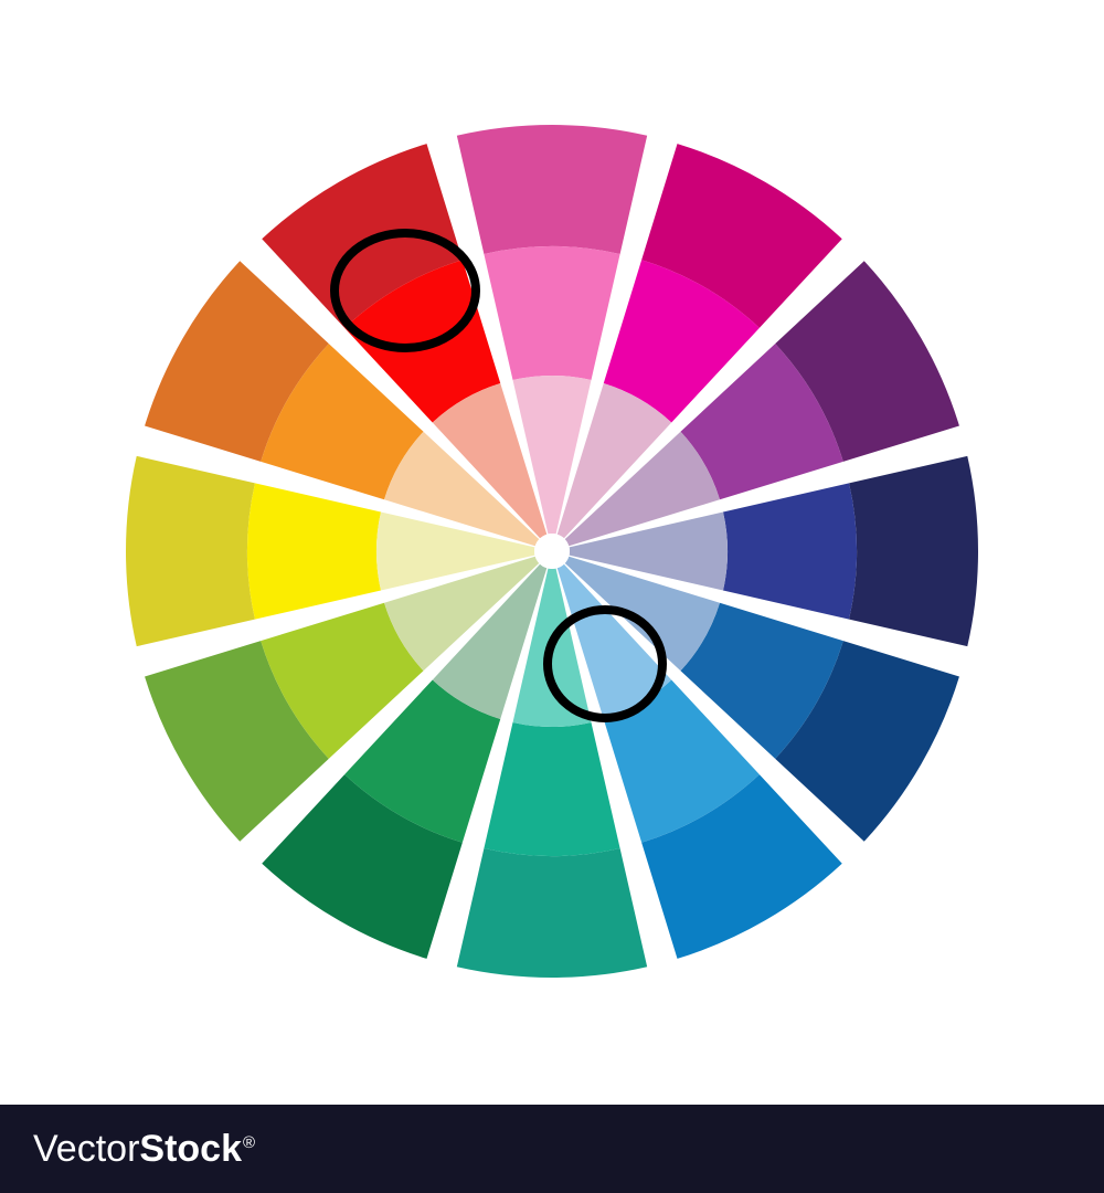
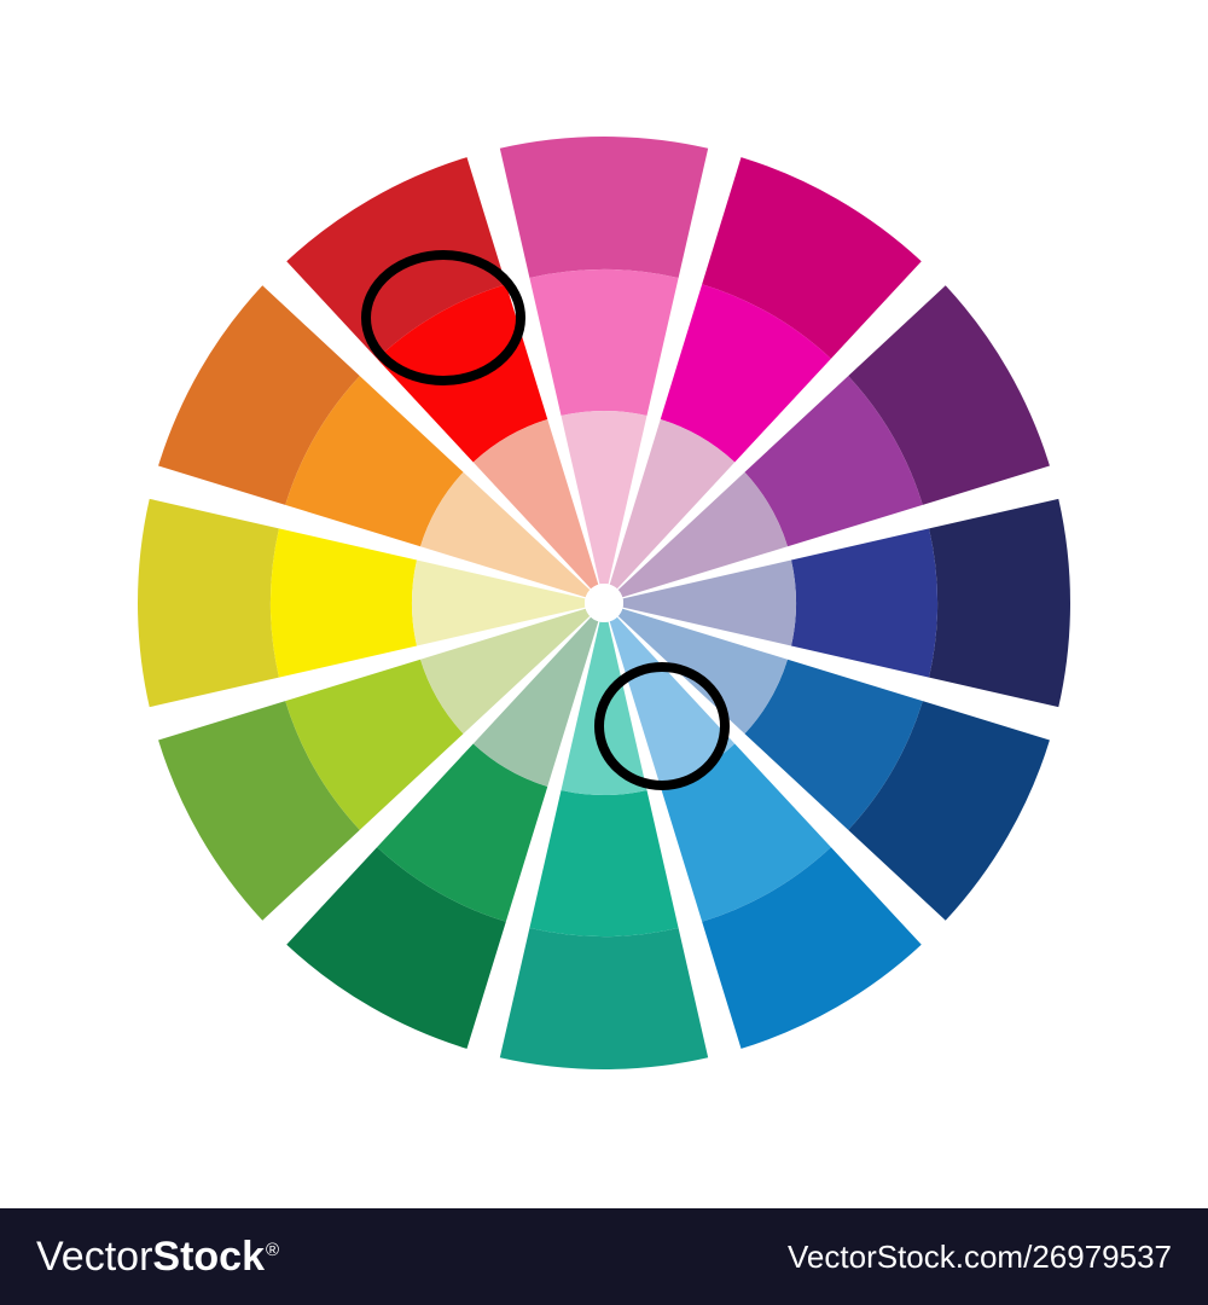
  Vector
  Stock
  ®
+ VectorStock.com/26979537
